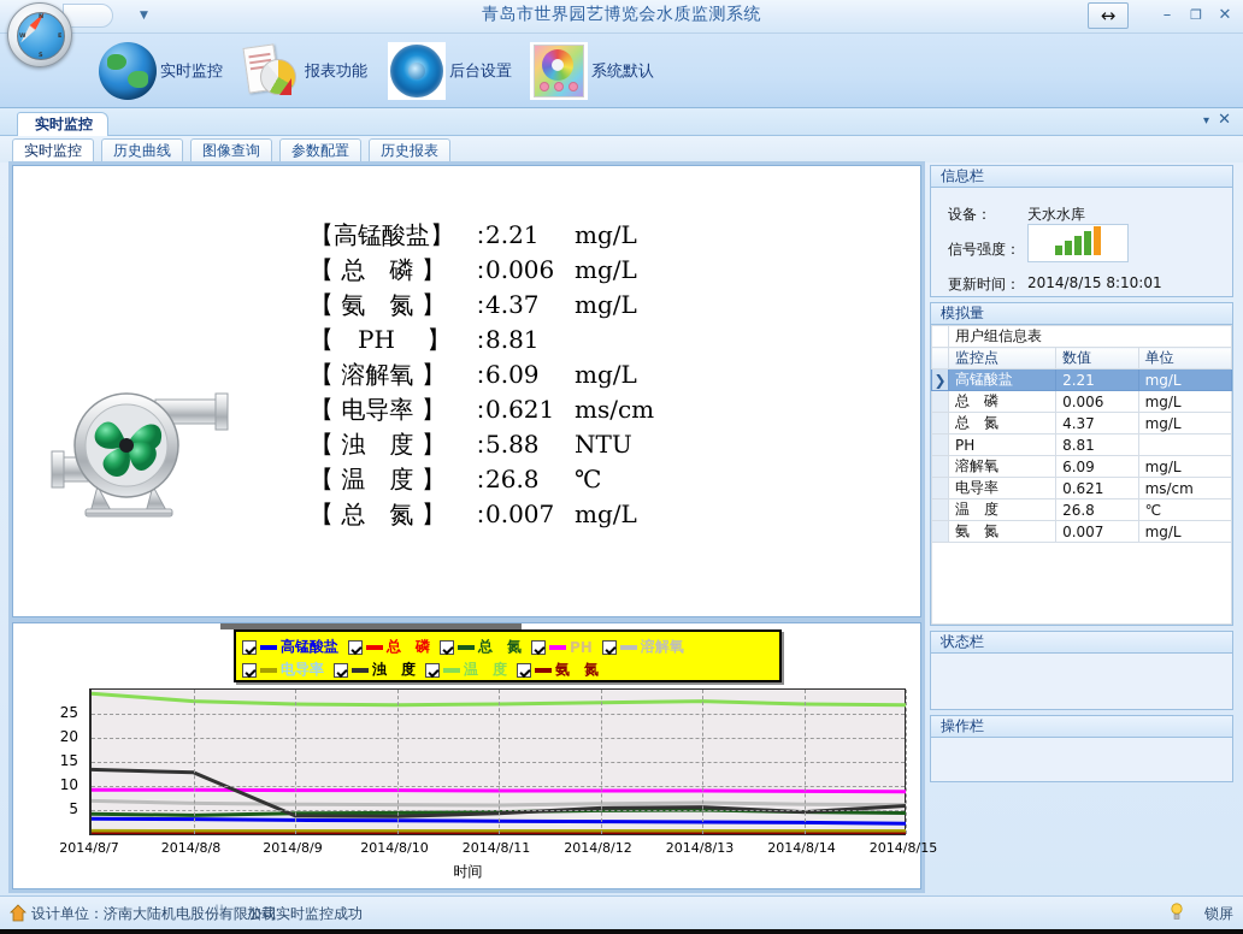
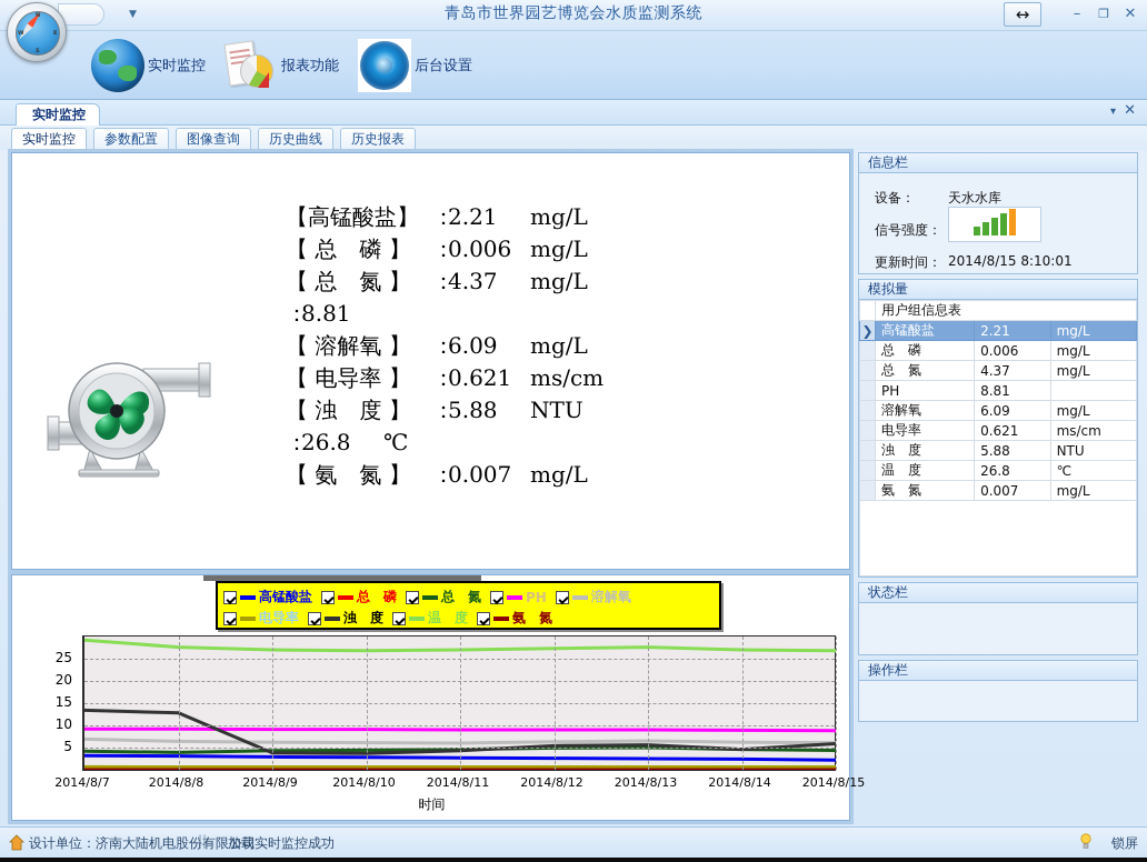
  青岛市世界园艺博览会水质监测系统
  ▼
  ↔
  –
  ❐
  ✕
  实时监控
  报表功能
  后台设置
- 系统默认
  实时监控
  ▾
  ✕
  实时监控
- 历史曲线
+ 参数配置
  图像查询
- 参数配置
+ 历史曲线
  历史报表
  【高锰酸盐】
  ：
  2.21
  mg/L
  【 总 磷 】
  ：
  0.006
  mg/L
- 【 氨 氮 】
+ 【 总 氮 】
  ：
  4.37
  mg/L
- 【 PH 】
  ：
  8.81
  【 溶解氧 】
  ：
  6.09
  mg/L
  【 电导率 】
  ：
  0.621
  ms/cm
  【 浊 度 】
  ：
  5.88
  NTU
- 【 温 度 】
  ：
  26.8
  ℃
- 【 总 氮 】
+ 【 氨 氮 】
  ：
  0.007
  mg/L
  高锰酸盐
  总 磷
  总 氮
  PH
  溶解氧
  电导率
  浊 度
  温 度
  氨 氮
  5
  10
  15
  20
  25
  2014/8/7
  2014/8/8
  2014/8/9
  2014/8/10
  2014/8/11
  2014/8/12
  2014/8/13
  2014/8/14
  2014/8/15
  时间
  信息栏
  设备：
  天水水库
  信号强度：
  更新时间：
  2014/8/15 8:10:01
  模拟量
  	用户组信息表
- 	监控点	数值	单位
  ❯	高锰酸盐	2.21	mg/L
  	总 磷	0.006	mg/L
  	总 氮	4.37	mg/L
  	PH	8.81
  	溶解氧	6.09	mg/L
  	电导率	0.621	ms/cm
+ 	浊 度	5.88	NTU
  	温 度	26.8	℃
  	氨 氮	0.007	mg/L
  状态栏
  操作栏
  设计单位：济南大陆机电股份有限公司
  ||
  加载实时监控成功
  锁屏
